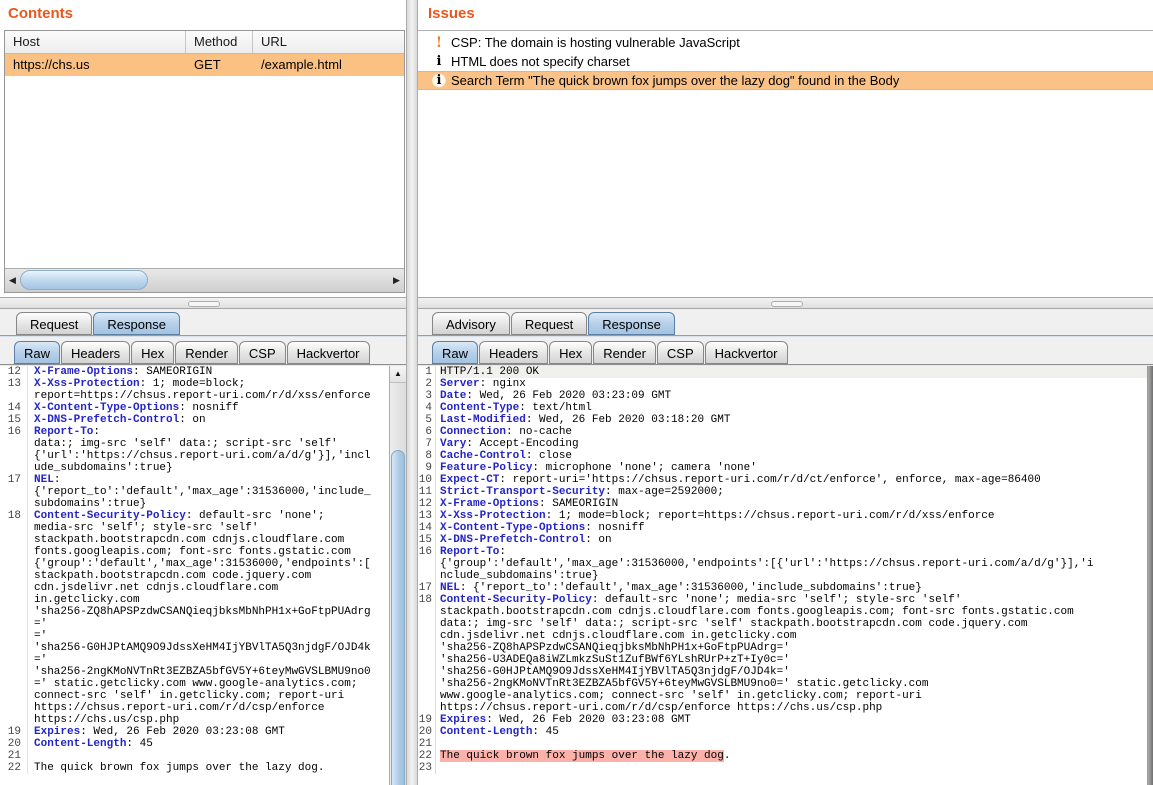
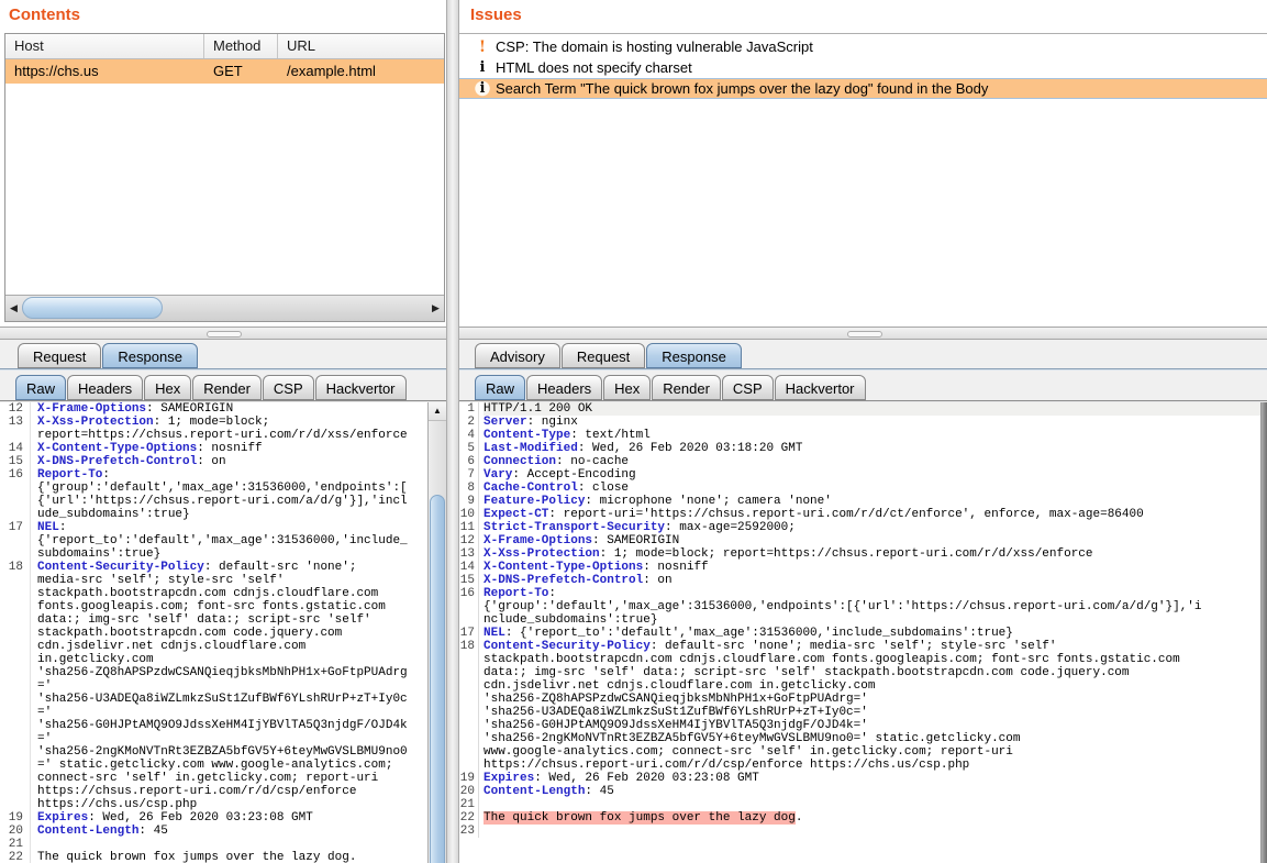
  Contents
  Host
  Method
  URL
  https://chs.us
  GET
  /example.html
  ◀
  ▶
  Issues
  !
  CSP: The domain is hosting vulnerable JavaScript
  i
  HTML does not specify charset
  i
  Search Term "The quick brown fox jumps over the lazy dog" found in the Body
  Request
  Response
  Raw
  Headers
  Hex
  Render
  CSP
  Hackvertor
  12
  X-Frame-Options: SAMEORIGIN
  13
  X-Xss-Protection: 1; mode=block;
  report=https://chsus.report-uri.com/r/d/xss/enforce
  14
  X-Content-Type-Options: nosniff
  15
  X-DNS-Prefetch-Control: on
  16
  Report-To:
- data:; img-src 'self' data:; script-src 'self'
+ {'group':'default','max_age':31536000,'endpoints':[
  {'url':'https://chsus.report-uri.com/a/d/g'}],'incl
  ude_subdomains':true}
  17
  NEL:
  {'report_to':'default','max_age':31536000,'include_
  subdomains':true}
  18
  Content-Security-Policy: default-src 'none';
  media-src 'self'; style-src 'self'
  stackpath.bootstrapcdn.com cdnjs.cloudflare.com
  fonts.googleapis.com; font-src fonts.gstatic.com
- {'group':'default','max_age':31536000,'endpoints':[
+ data:; img-src 'self' data:; script-src 'self'
  stackpath.bootstrapcdn.com code.jquery.com
  cdn.jsdelivr.net cdnjs.cloudflare.com
  in.getclicky.com
  'sha256-ZQ8hAPSPzdwCSANQieqjbksMbNhPH1x+GoFtpPUAdrg
  ='
+ 'sha256-U3ADEQa8iWZLmkzSuSt1ZufBWf6YLshRUrP+zT+Iy0c
  ='
  'sha256-G0HJPtAMQ9O9JdssXeHM4IjYBVlTA5Q3njdgF/OJD4k
  ='
  'sha256-2ngKMoNVTnRt3EZBZA5bfGV5Y+6teyMwGVSLBMU9no0
  =' static.getclicky.com www.google-analytics.com;
  connect-src 'self' in.getclicky.com; report-uri
  https://chsus.report-uri.com/r/d/csp/enforce
  https://chs.us/csp.php
  19
  Expires: Wed, 26 Feb 2020 03:23:08 GMT
  20
  Content-Length: 45
  21
  22
  The quick brown fox jumps over the lazy dog.
  ▲
  Advisory
  Request
  Response
  Raw
  Headers
  Hex
  Render
  CSP
  Hackvertor
  1
  HTTP/1.1 200 OK
  2
  Server: nginx
- 3
- Date: Wed, 26 Feb 2020 03:23:09 GMT
  4
  Content-Type: text/html
  5
  Last-Modified: Wed, 26 Feb 2020 03:18:20 GMT
  6
  Connection: no-cache
  7
  Vary: Accept-Encoding
  8
  Cache-Control: close
  9
  Feature-Policy: microphone 'none'; camera 'none'
  10
  Expect-CT: report-uri='https://chsus.report-uri.com/r/d/ct/enforce', enforce, max-age=86400
  11
  Strict-Transport-Security: max-age=2592000;
  12
  X-Frame-Options: SAMEORIGIN
  13
  X-Xss-Protection: 1; mode=block; report=https://chsus.report-uri.com/r/d/xss/enforce
  14
  X-Content-Type-Options: nosniff
  15
  X-DNS-Prefetch-Control: on
  16
  Report-To:
  {'group':'default','max_age':31536000,'endpoints':[{'url':'https://chsus.report-uri.com/a/d/g'}],'i
  nclude_subdomains':true}
  17
  NEL: {'report_to':'default','max_age':31536000,'include_subdomains':true}
  18
  Content-Security-Policy: default-src 'none'; media-src 'self'; style-src 'self'
  stackpath.bootstrapcdn.com cdnjs.cloudflare.com fonts.googleapis.com; font-src fonts.gstatic.com
  data:; img-src 'self' data:; script-src 'self' stackpath.bootstrapcdn.com code.jquery.com
  cdn.jsdelivr.net cdnjs.cloudflare.com in.getclicky.com
  'sha256-ZQ8hAPSPzdwCSANQieqjbksMbNhPH1x+GoFtpPUAdrg='
  'sha256-U3ADEQa8iWZLmkzSuSt1ZufBWf6YLshRUrP+zT+Iy0c='
  'sha256-G0HJPtAMQ9O9JdssXeHM4IjYBVlTA5Q3njdgF/OJD4k='
  'sha256-2ngKMoNVTnRt3EZBZA5bfGV5Y+6teyMwGVSLBMU9no0=' static.getclicky.com
  www.google-analytics.com; connect-src 'self' in.getclicky.com; report-uri
  https://chsus.report-uri.com/r/d/csp/enforce https://chs.us/csp.php
  19
  Expires: Wed, 26 Feb 2020 03:23:08 GMT
  20
  Content-Length: 45
  21
  22
  The quick brown fox jumps over the lazy dog.
  23
